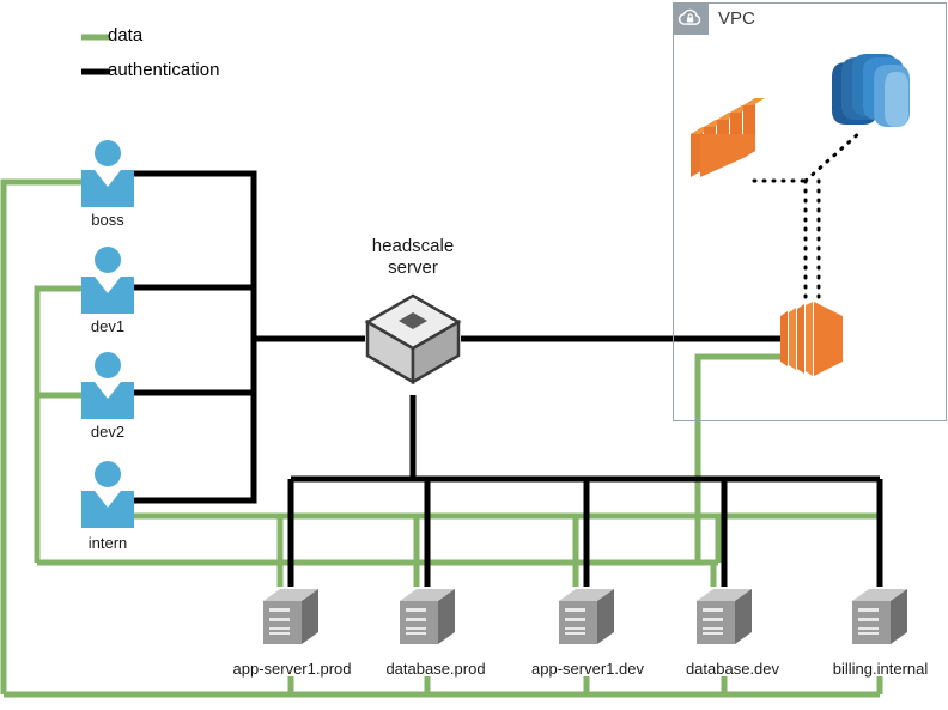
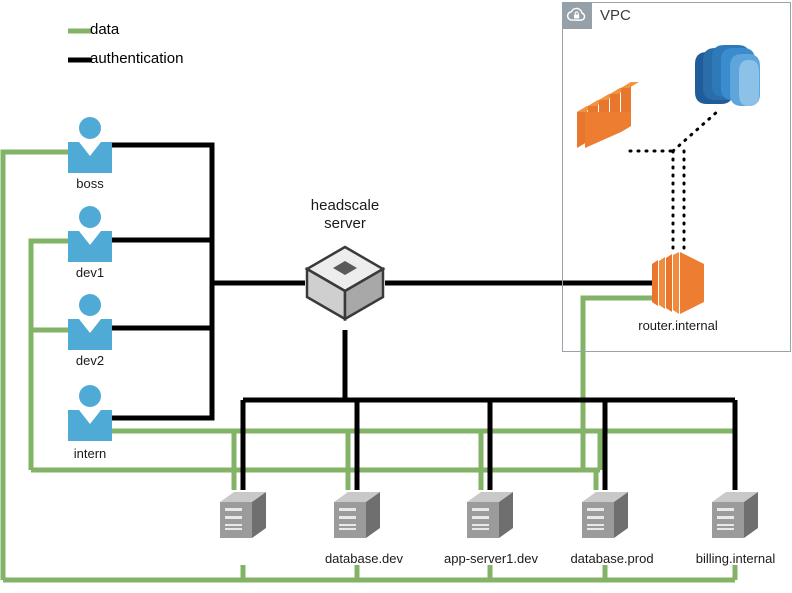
  data
  authentication
  VPC
+ router.internal
  headscale
  server
  boss
  dev1
  dev2
  intern
- app-server1.prod
- database.prod
+ database.dev
  app-server1.dev
- database.dev
+ database.prod
  billing.internal
